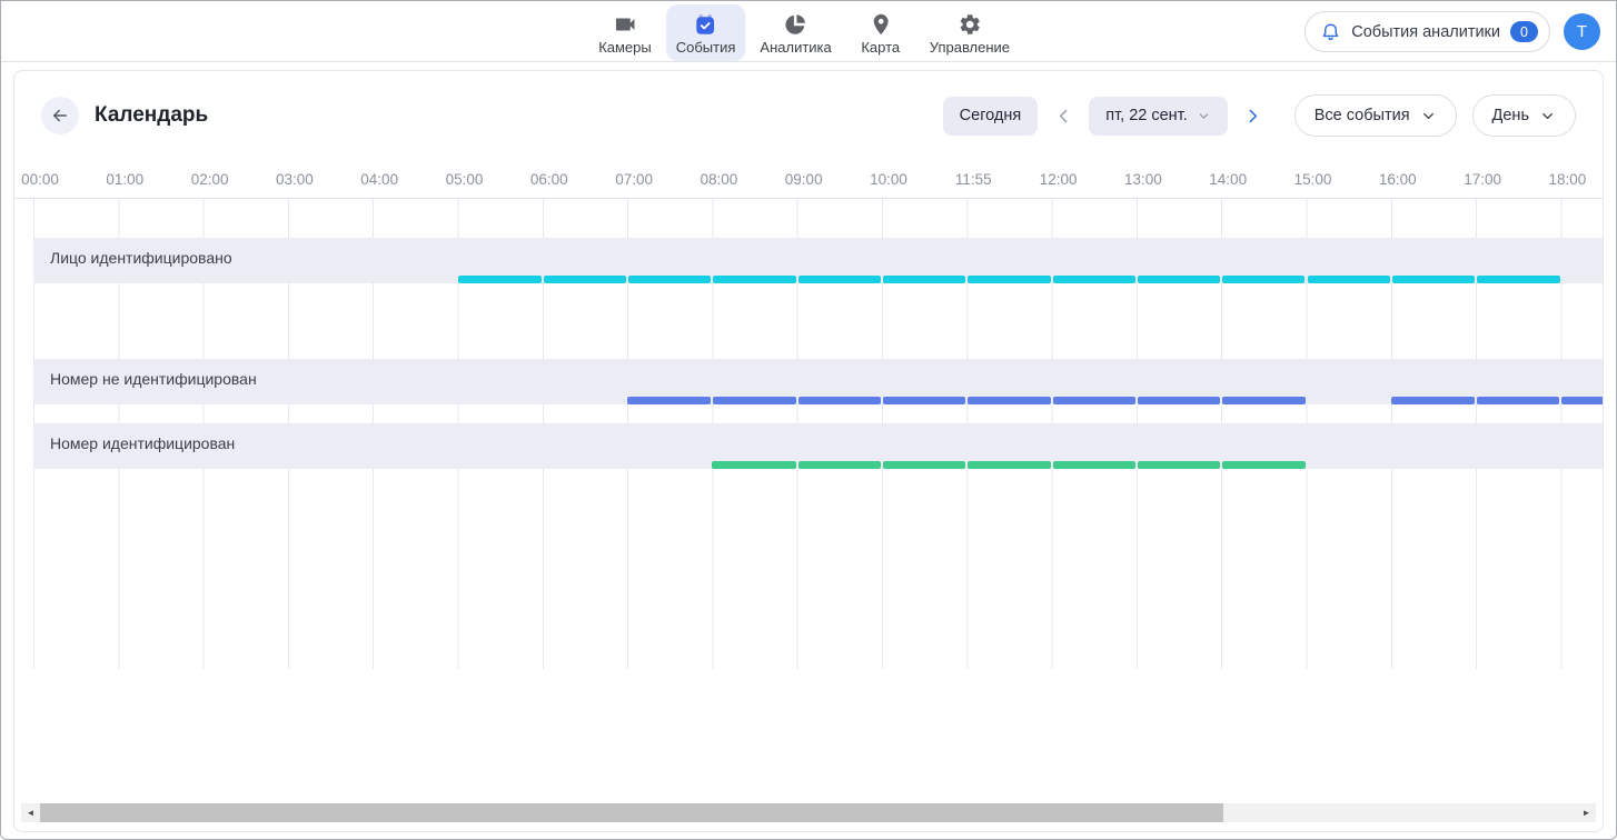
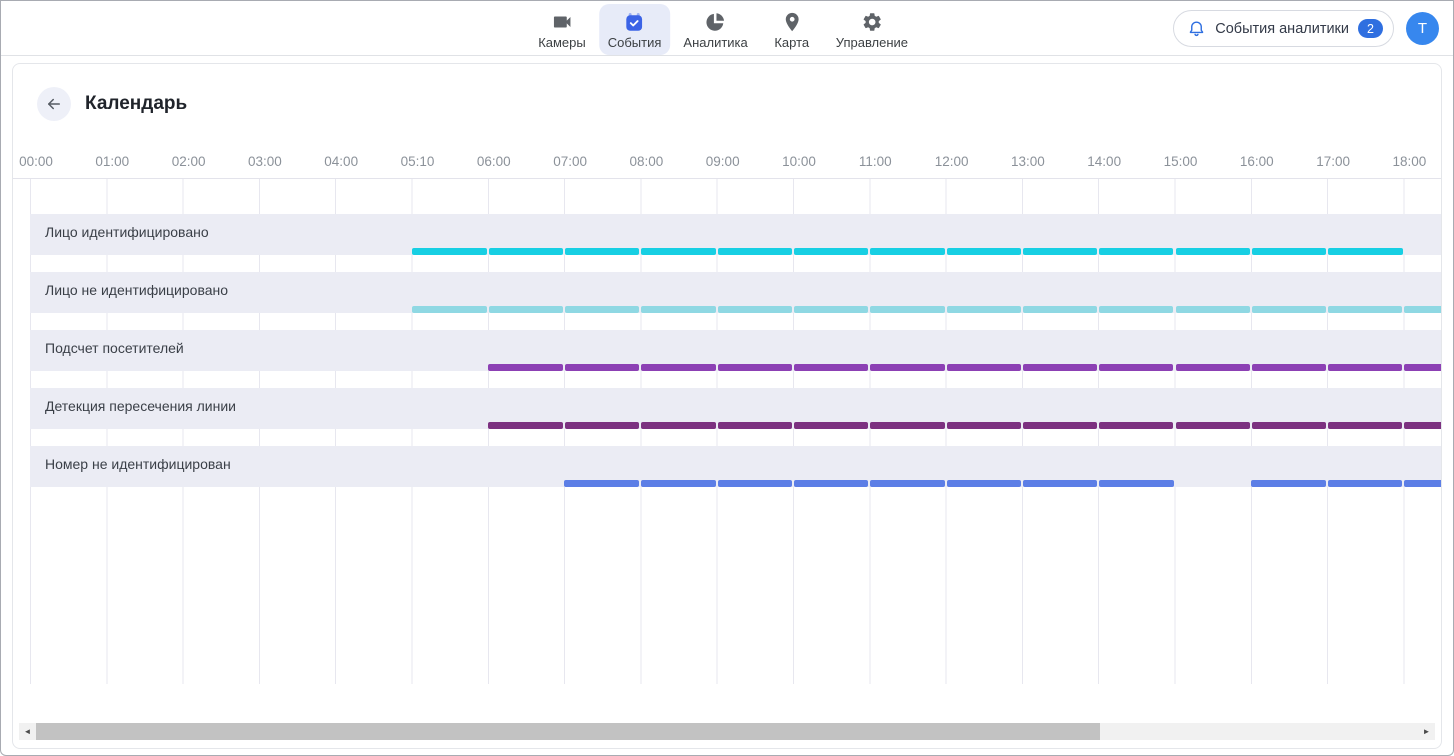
  Камеры
  События
  Аналитика
  Карта
  Управление
  События аналитики
- 0
+ 2
  T
  Календарь
- Сегодня
- пт, 22 сент.
- Все события
- День
  00:00
  01:00
  02:00
  03:00
  04:00
- 05:00
+ 05:10
  06:00
  07:00
  08:00
  09:00
  10:00
- 11:55
+ 11:00
  12:00
  13:00
  14:00
  15:00
  16:00
  17:00
  18:00
  Лицо идентифицировано
+ Лицо не идентифицировано
+ Подсчет посетителей
+ Детекция пересечения линии
  Номер не идентифицирован
- Номер идентифицирован
  ◄
  ►
